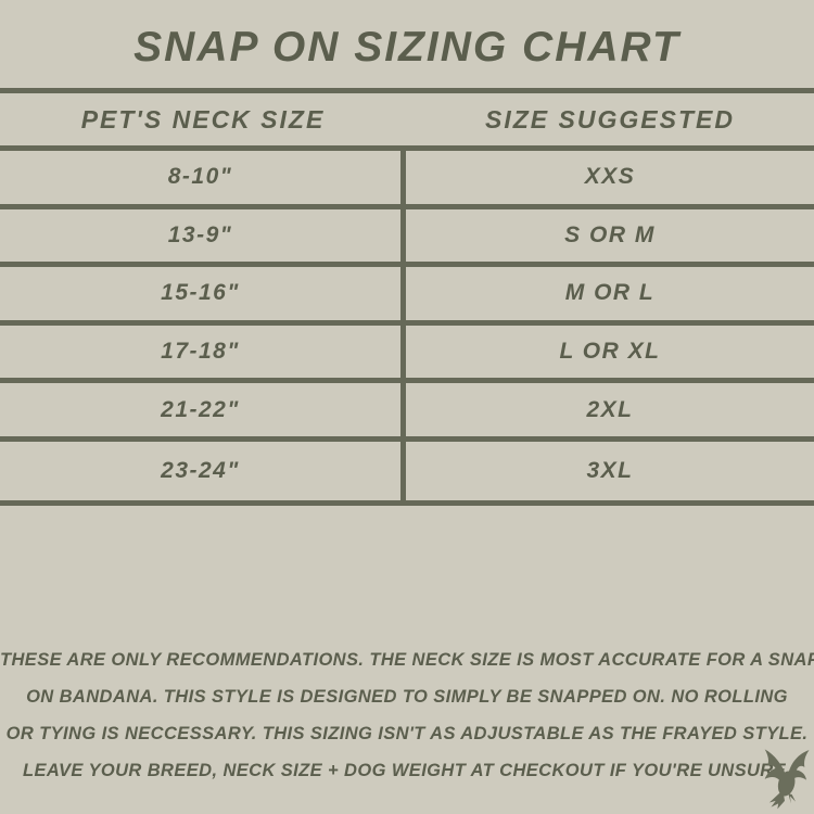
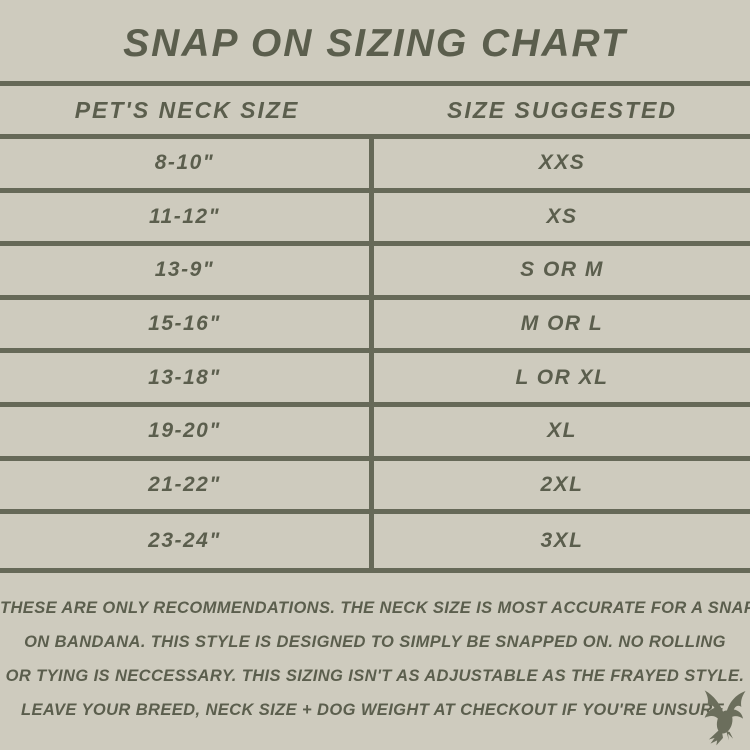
  SNAP ON SIZING CHART
  PET'S NECK SIZE
  SIZE SUGGESTED
  8-10"
  XXS
+ 11-12"
+ XS
  13-9"
  S OR M
  15-16"
  M OR L
- 17-18"
+ 13-18"
  L OR XL
+ 19-20"
+ XL
  21-22"
  2XL
  23-24"
  3XL
  THESE ARE ONLY RECOMMENDATIONS. THE NECK SIZE IS MOST ACCURATE FOR A SNA
  ON BANDANA. THIS STYLE IS DESIGNED TO SIMPLY BE SNAPPED ON. NO ROLLING
  OR TYING IS NECCESSARY. THIS SIZING ISN'T AS ADJUSTABLE AS THE FRAYED STYLE.
  LEAVE YOUR BREED, NECK SIZE + DOG WEIGHT AT CHECKOUT IF YOU'RE UNSUR.
